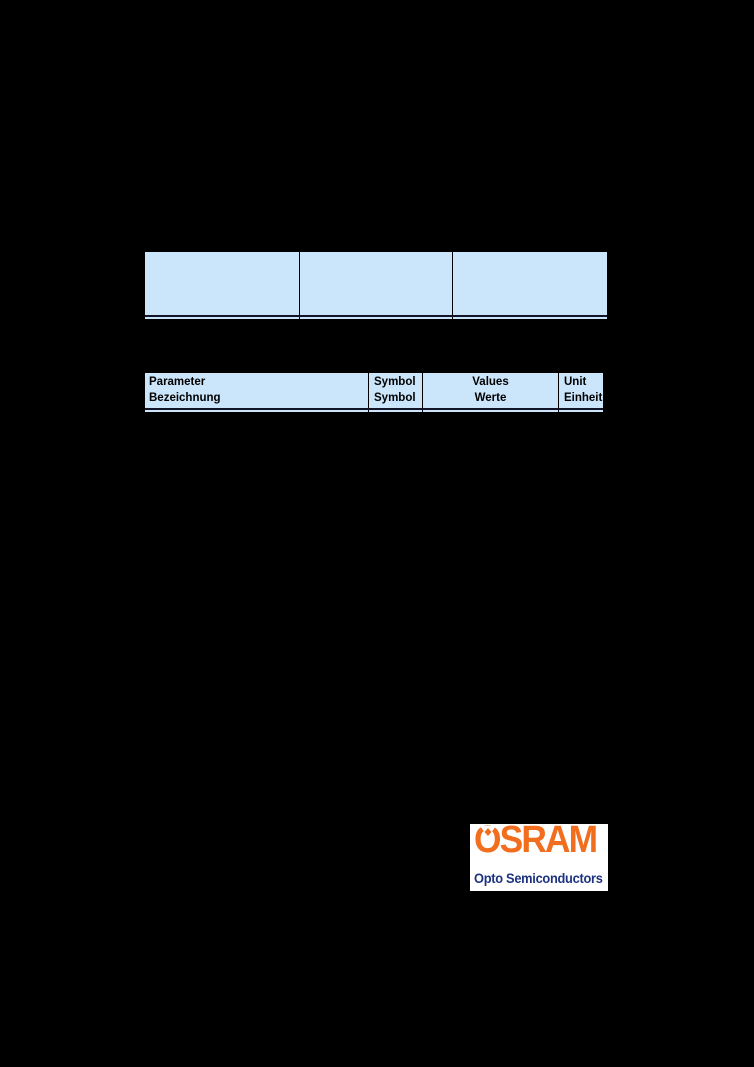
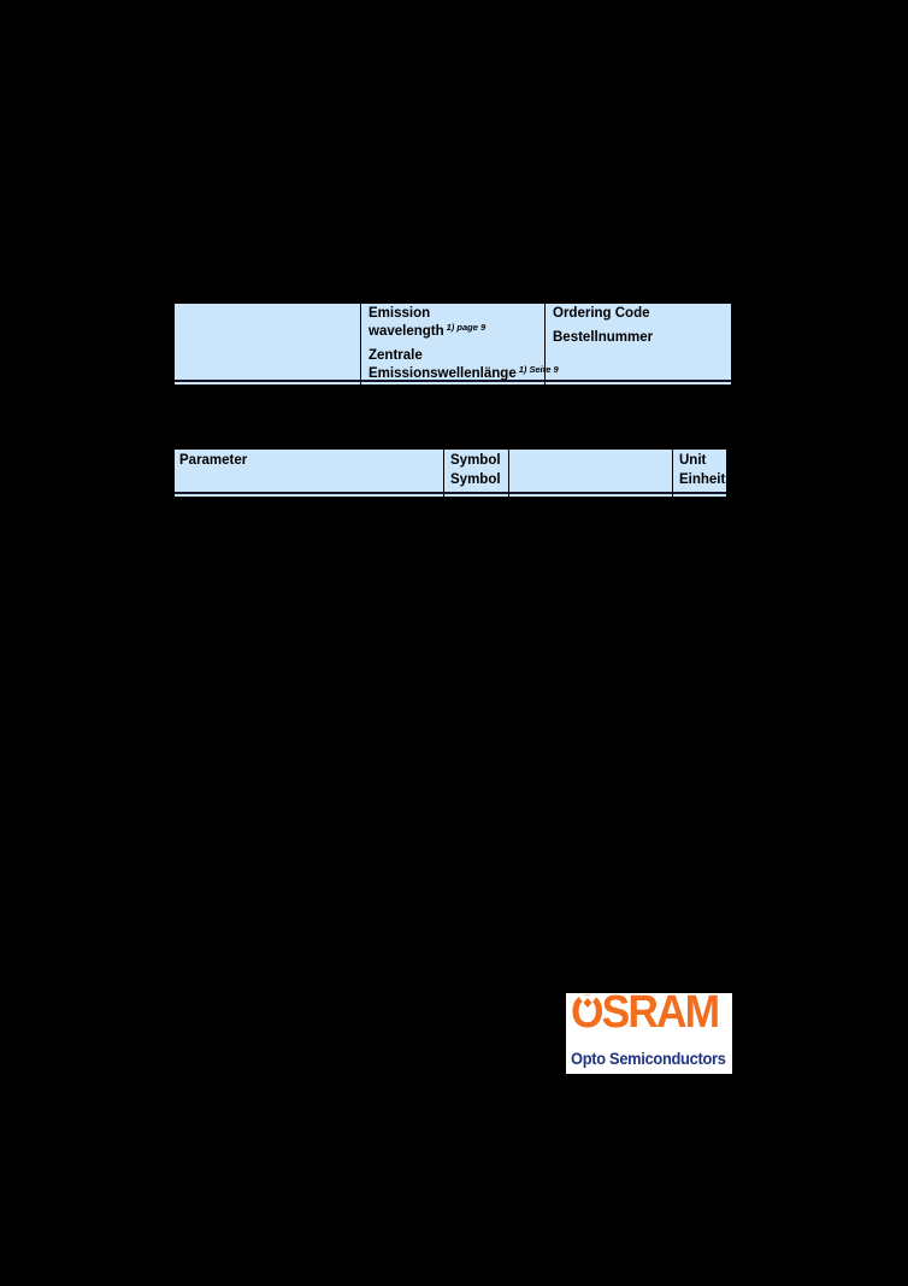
+ Emission wavelength 1) page 9
+ Zentrale
+ Emissionswellenlänge 1) Seite 9
+ Ordering Code
+ Bestellnummer
  Parameter
- Bezeichnung
  Symbol
  Symbol
- Values
- Werte
  Unit
  Einheit
  OSRAM
  Opto Semiconductors
